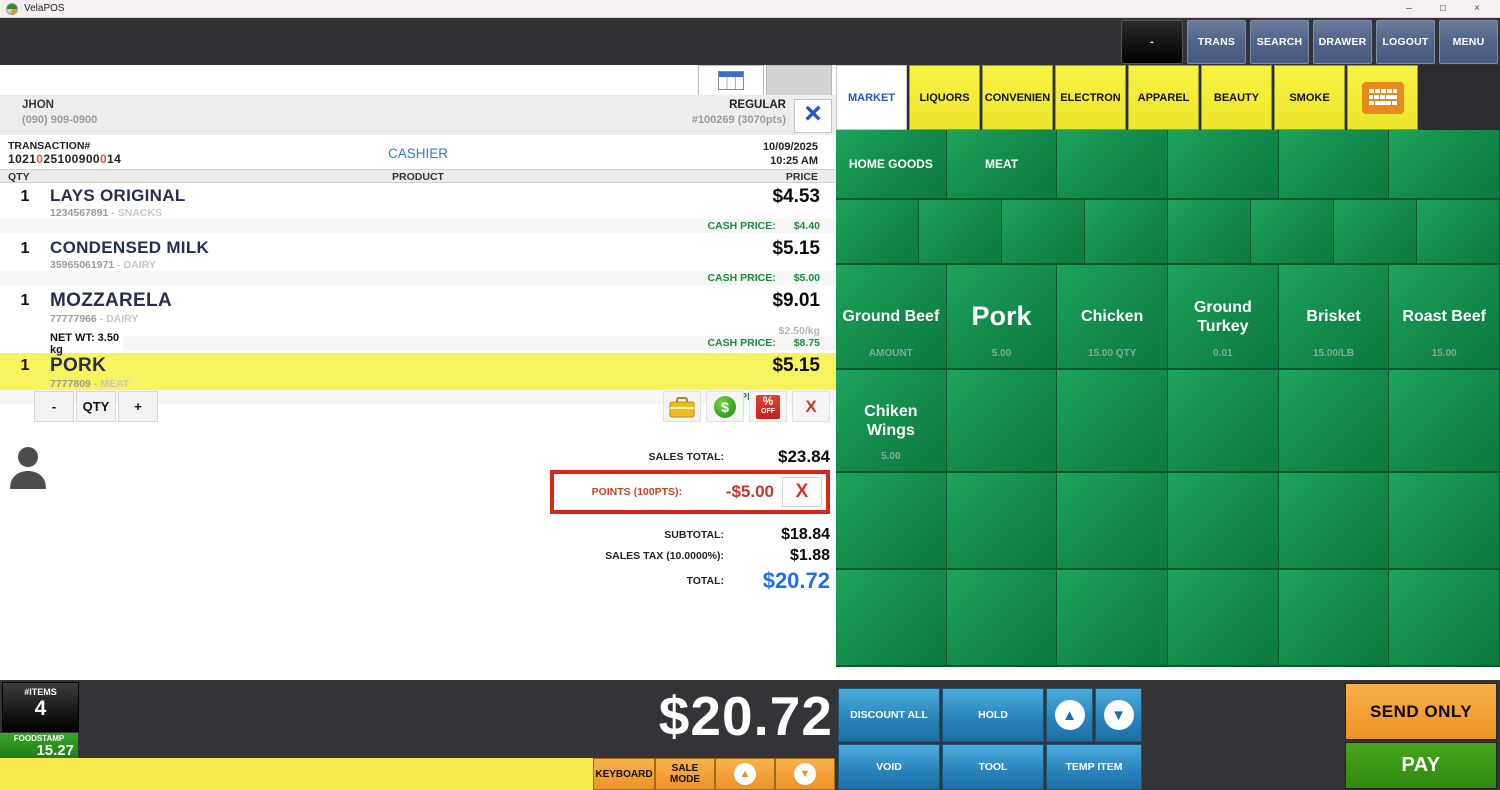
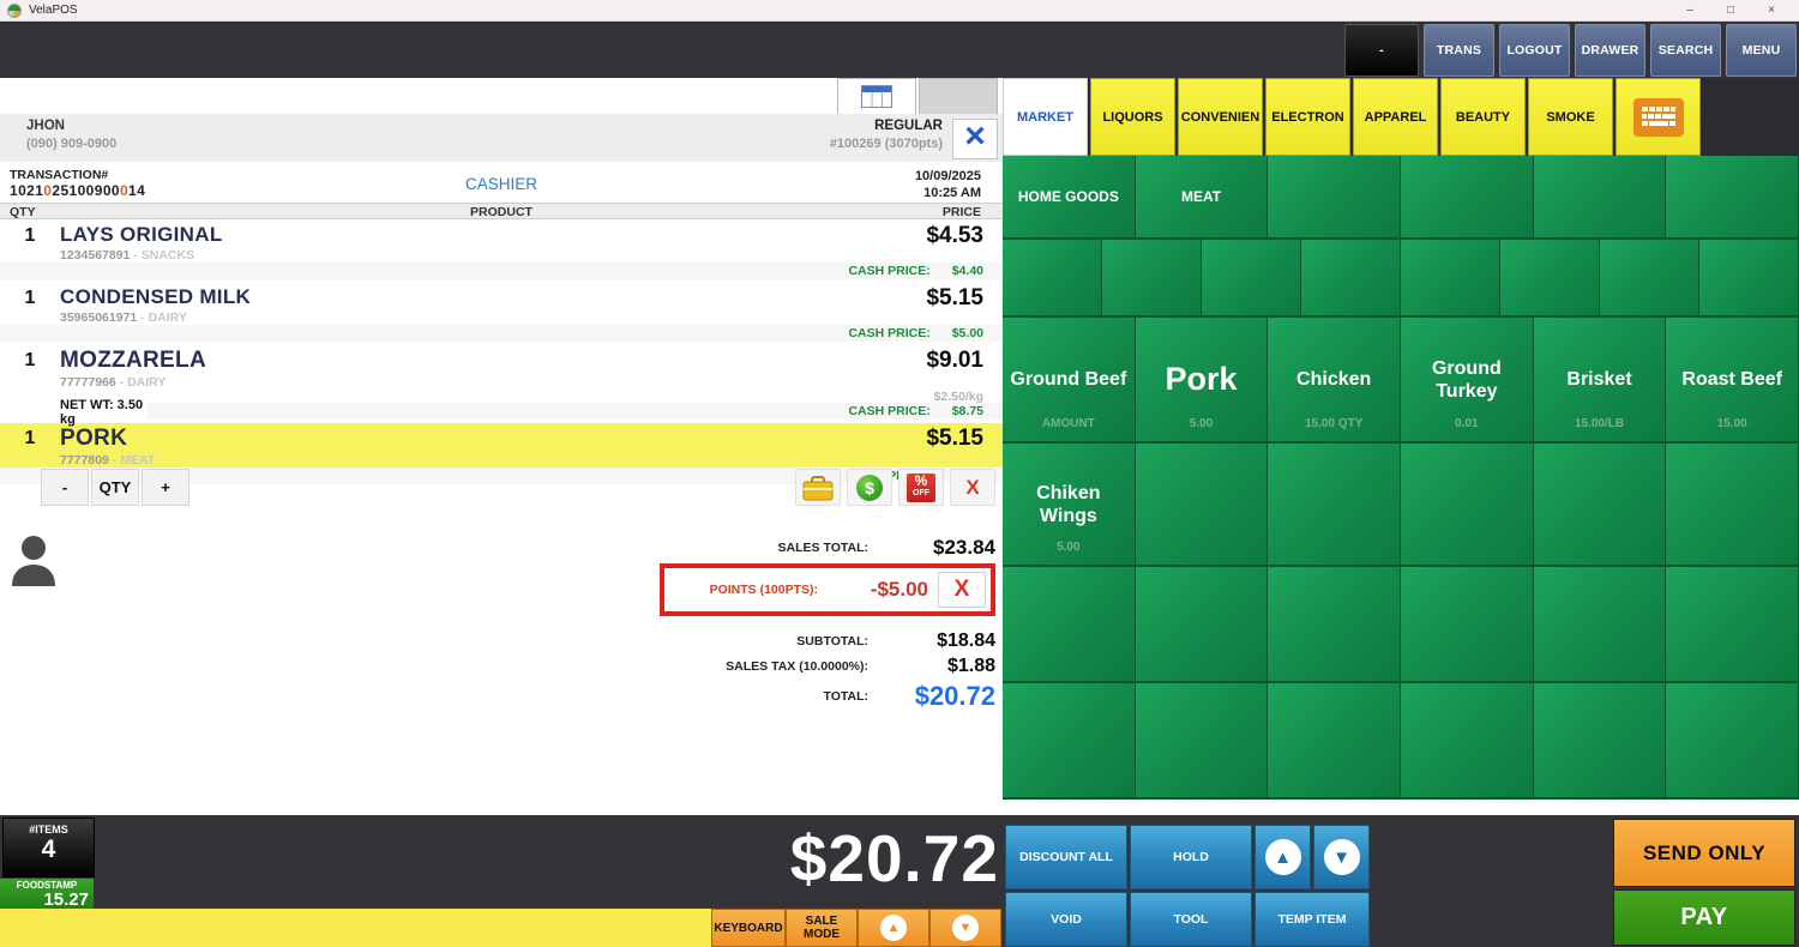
  VelaPOS
  –
  □
  ×
  -
  TRANS
- SEARCH
+ LOGOUT
  DRAWER
- LOGOUT
+ SEARCH
  MENU
  JHON
  (090) 909-0900
  REGULAR
  #100269 (3070pts)
  ×
  TRANSACTION#
  1021025100900014
  CASHIER
  10/09/2025
  10:25 AM
  QTY
  PRODUCT
  PRICE
  1
  LAYS ORIGINAL
  1234567891 - SNACKS
  $4.53
  CASH PRICE:
  $4.40
  1
  CONDENSED MILK
  35965061971 - DAIRY
  $5.15
  CASH PRICE:
  $5.00
  1
  MOZZARELA
  77777966 - DAIRY
  $9.01
  NET WT: 3.50 kg
  $2.50/kg
  CASH PRICE:
  $8.75
  1
  PORK
  7777809 - MEAT
  $5.15
  -
  QTY
  +
  $
  %
  X
  SALES TOTAL:
  $23.84
  POINTS (100PTS):
  -$5.00
  X
  SUBTOTAL:
  $18.84
  SALES TAX (10.0000%):
  $1.88
  TOTAL:
  $20.72
  MARKET
  LIQUORS
  CONVENIEN
  ELECTRON
  APPAREL
  BEAUTY
  SMOKE
  HOME GOODS
  MEAT
  Ground Beef
  AMOUNT
  Pork
  5.00
  Chicken
  15.00 QTY
  Ground Turkey
  0.01
  Brisket
  15.00/LB
  Roast Beef
  15.00
  Chiken Wings
  5.00
  #ITEMS
  4
  FOODSTAMP
  15.27
  $20.72
  KEYBOARD
  SALE MODE
  ▲
  ▼
  DISCOUNT ALL
  HOLD
  ▲
  ▼
  VOID
  TOOL
  TEMP ITEM
  SEND ONLY
  PAY
